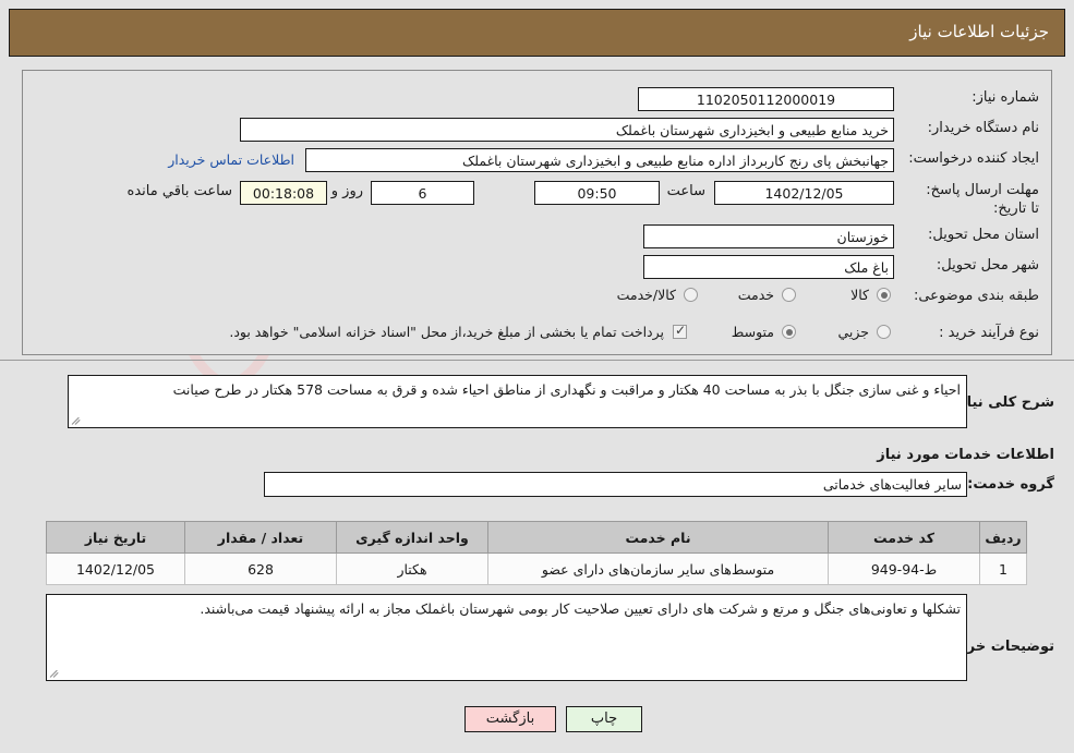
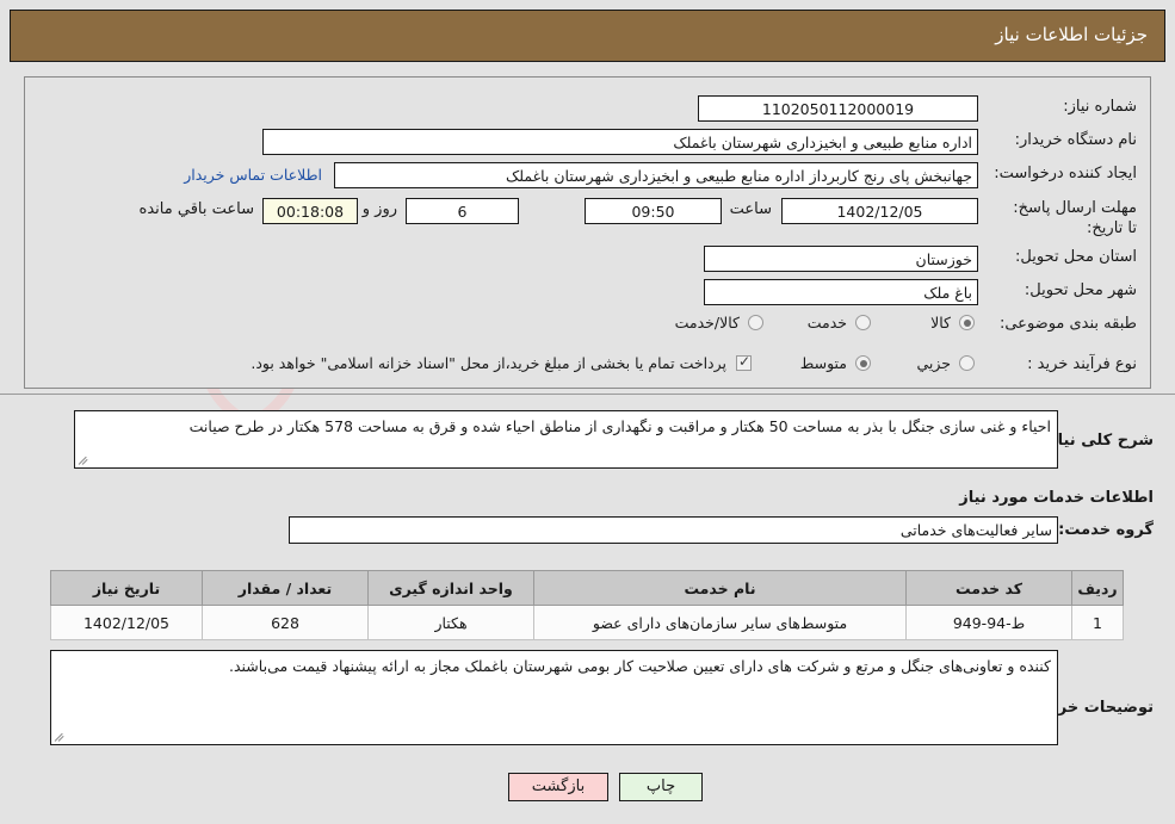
  جزئیات اطلاعات نیاز
  شماره نیاز:
  نام دستگاه خریدار:
  ایجاد کننده درخواست:
  مهلت ارسال پاسخ: تا تاریخ:
  استان محل تحویل:
  شهر محل تحویل:
  طبقه بندی موضوعی:
  نوع فرآیند خرید :
  1102050112000019
- خرید منابع طبیعی و ابخیزداری شهرستان باغملک
+ اداره منابع طبیعی و ابخیزداری شهرستان باغملک
  جهانبخش پای رنج کاربرداز اداره منابع طبیعی و ابخیزداری شهرستان باغملک
  اطلاعات تماس خریدار
  1402/12/05
  ساعت
  09:50
  6
  روز و
  00:18:08
  ساعت باقي مانده
  خوزستان
  باغ ملک
  کالا
  خدمت
  کالا/خدمت
  جزیي
  متوسط
  پرداخت تمام یا بخشی از مبلغ خرید،از محل "اسناد خزانه اسلامی" خواهد بود.
  شرح کلی نیا
- احیاء و غنی سازی جنگل با بذر به مساحت 40 هکتار و مراقبت و نگهداری از مناطق احیاء شده و قرق به مساحت 578 هکتار در طرح صیانت
+ احیاء و غنی سازی جنگل با بذر به مساحت 50 هکتار و مراقبت و نگهداری از مناطق احیاء شده و قرق به مساحت 578 هکتار در طرح صیانت
  اطلاعات خدمات مورد نیاز
  گروه خدمت:
  سایر فعالیت‌های خدماتی
  ردیف	کد خدمت	نام خدمت	واحد اندازه گیری	تعداد / مقدار	تاریخ نیاز
  1	ط-94-949	متوسط‌های سایر سازمان‌های دارای عضو	هکتار	628	1402/12/05
- تشکلها و تعاونی‌های جنگل و مرتع و شرکت های دارای تعیین صلاحیت کار بومی شهرستان باغملک مجاز به ارائه پیشنهاد قیمت می‌باشند.
+ کننده و تعاونی‌های جنگل و مرتع و شرکت های دارای تعیین صلاحیت کار بومی شهرستان باغملک مجاز به ارائه پیشنهاد قیمت می‌باشند.
  بازگشت
  چاپ
